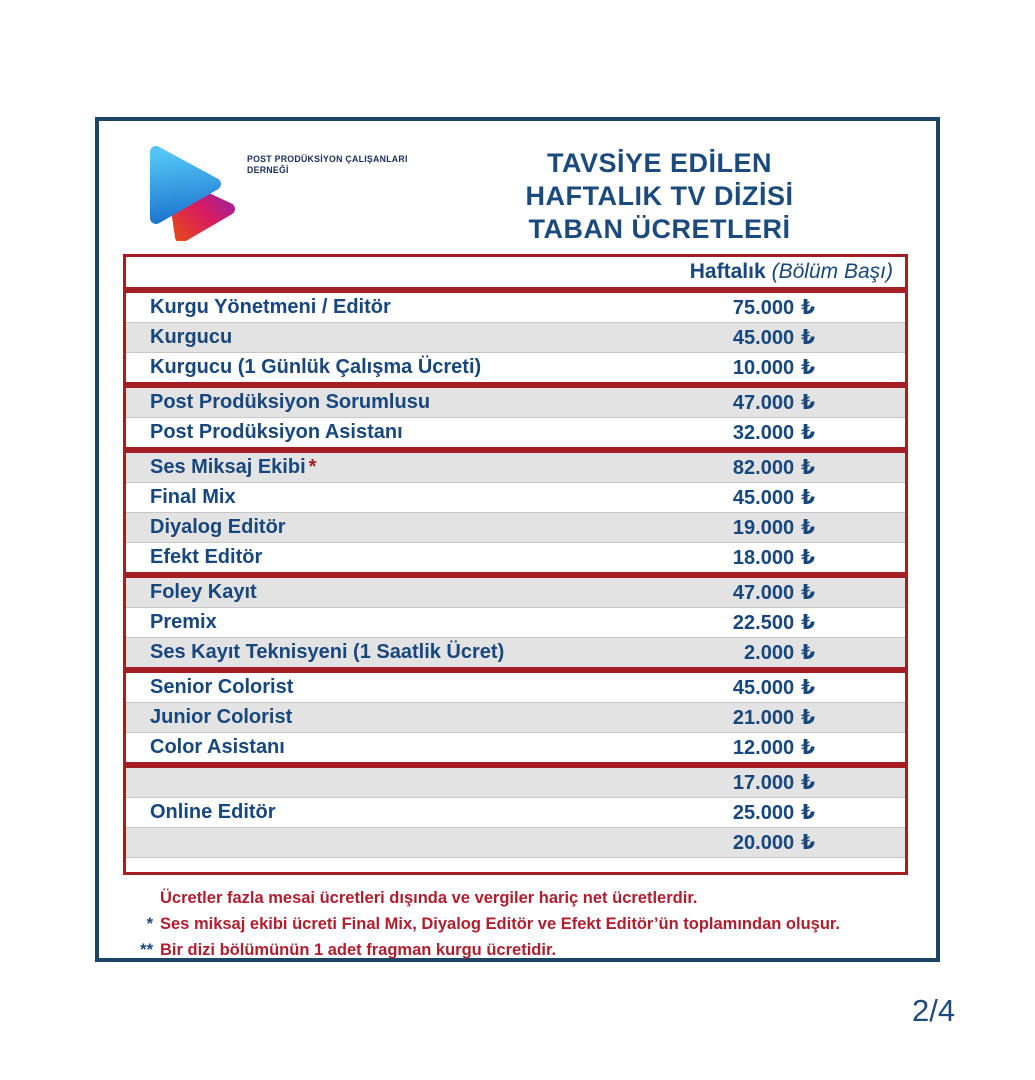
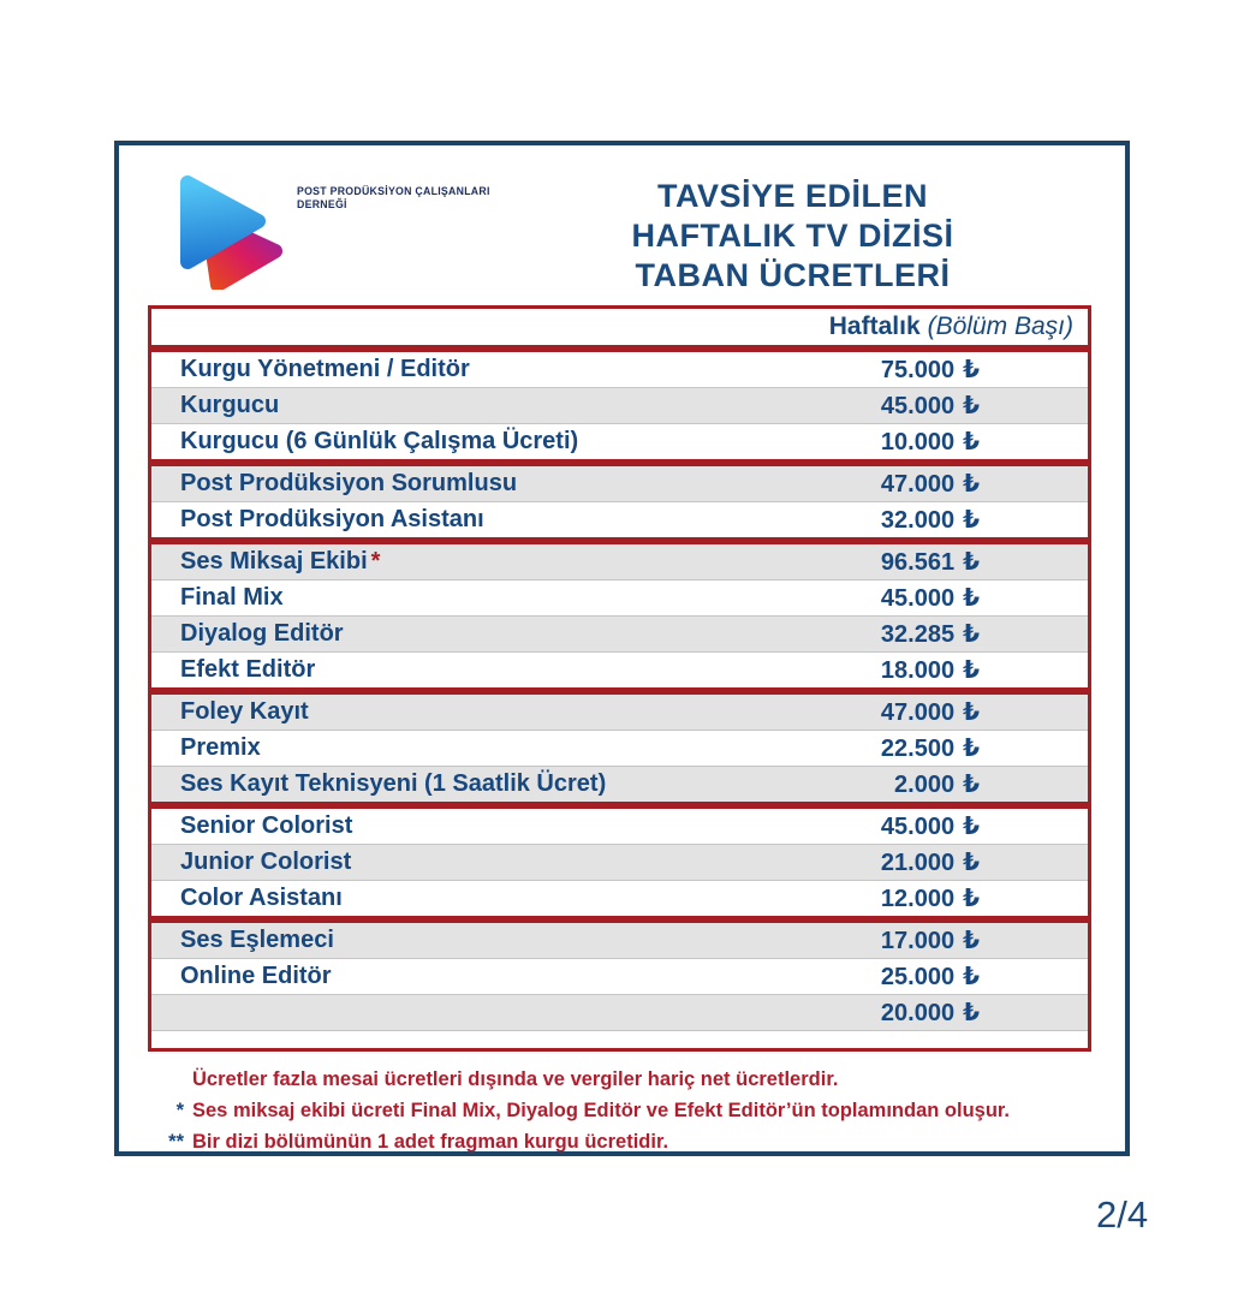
  POST PRODÜKSİYON ÇALIŞANLARI DERNEĞİ
  TAVSİYE EDİLEN
  HAFTALIK TV DİZİSİ
  TABAN ÜCRETLERİ
  Haftalık
  (Bölüm Başı)
  Kurgu Yönetmeni / Editör
  75.000 ₺
  Kurgucu
  45.000 ₺
- Kurgucu (1 Günlük Çalışma Ücreti)
+ Kurgucu (6 Günlük Çalışma Ücreti)
  10.000 ₺
  Post Prodüksiyon Sorumlusu
  47.000 ₺
  Post Prodüksiyon Asistanı
  32.000 ₺
  Ses Miksaj Ekibi *
- 82.000 ₺
+ 96.561 ₺
  Final Mix
  45.000 ₺
  Diyalog Editör
- 19.000 ₺
+ 32.285 ₺
  Efekt Editör
  18.000 ₺
  Foley Kayıt
  47.000 ₺
  Premix
  22.500 ₺
  Ses Kayıt Teknisyeni (1 Saatlik Ücret)
  2.000 ₺
  Senior Colorist
  45.000 ₺
  Junior Colorist
  21.000 ₺
  Color Asistanı
  12.000 ₺
+ Ses Eşlemeci
  17.000 ₺
  Online Editör
  25.000 ₺
  20.000 ₺
  Ücretler fazla mesai ücretleri dışında ve vergiler hariç net ücretlerdir.
  *
  Ses miksaj ekibi ücreti Final Mix, Diyalog Editör ve Efekt Editör’ün toplamından oluşur.
  **
  Bir dizi bölümünün 1 adet fragman kurgu ücretidir.
  2/4
